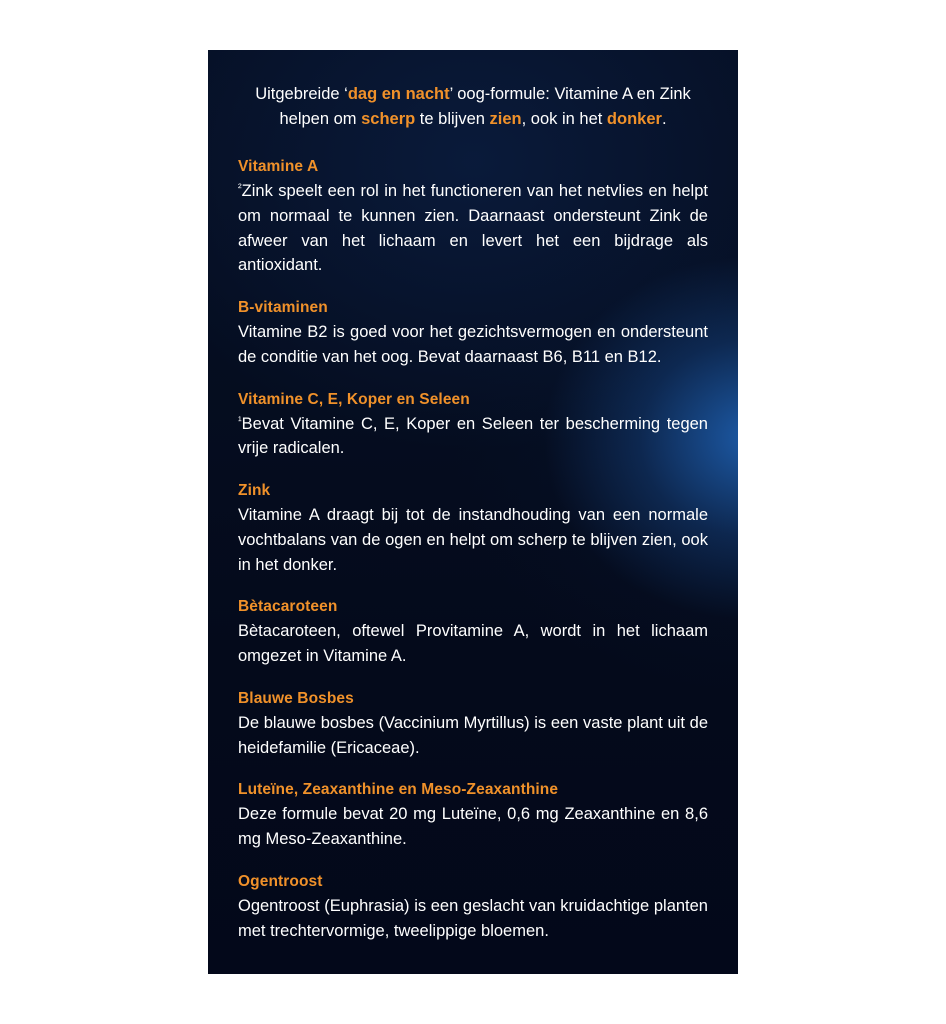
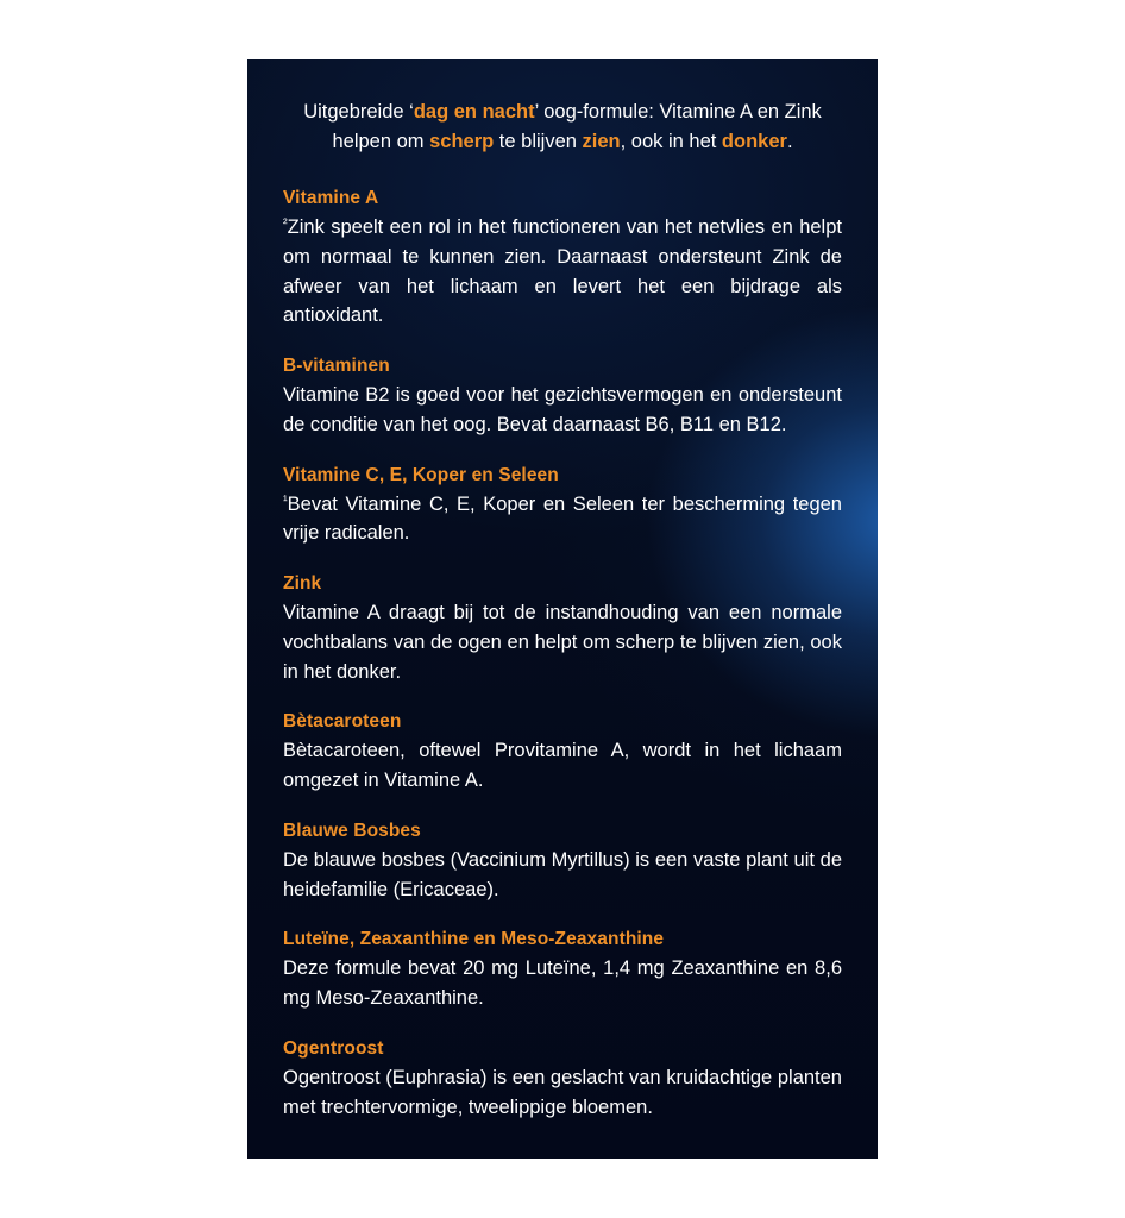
  Uitgebreide ‘dag en nacht’ oog-formule: Vitamine A en Zink helpen om scherp te blijven zien, ook in het donker.
  Vitamine A
  ²Zink speelt een rol in het functioneren van het netvlies en helpt om normaal te kunnen zien. Daarnaast ondersteunt Zink de afweer van het lichaam en levert het een bijdrage als antioxidant.
  B-vitaminen
  Vitamine B2 is goed voor het gezichtsvermogen en ondersteunt de conditie van het oog. Bevat daarnaast B6, B11 en B12.
  Vitamine C, E, Koper en Seleen
  ¹Bevat Vitamine C, E, Koper en Seleen ter bescherming tegen vrije radicalen.
  Zink
  Vitamine A draagt bij tot de instandhouding van een normale vochtbalans van de ogen en helpt om scherp te blijven zien, ook in het donker.
  Bètacaroteen
  Bètacaroteen, oftewel Provitamine A, wordt in het lichaam omgezet in Vitamine A.
  Blauwe Bosbes
  De blauwe bosbes (Vaccinium Myrtillus) is een vaste plant uit de heidefamilie (Ericaceae).
  Luteïne, Zeaxanthine en Meso-Zeaxanthine
- Deze formule bevat 20 mg Luteïne, 0,6 mg Zeaxanthine en 8,6 mg Meso-Zeaxanthine.
+ Deze formule bevat 20 mg Luteïne, 1,4 mg Zeaxanthine en 8,6 mg Meso-Zeaxanthine.
  Ogentroost
  Ogentroost (Euphrasia) is een geslacht van kruidachtige planten met trechtervormige, tweelippige bloemen.
